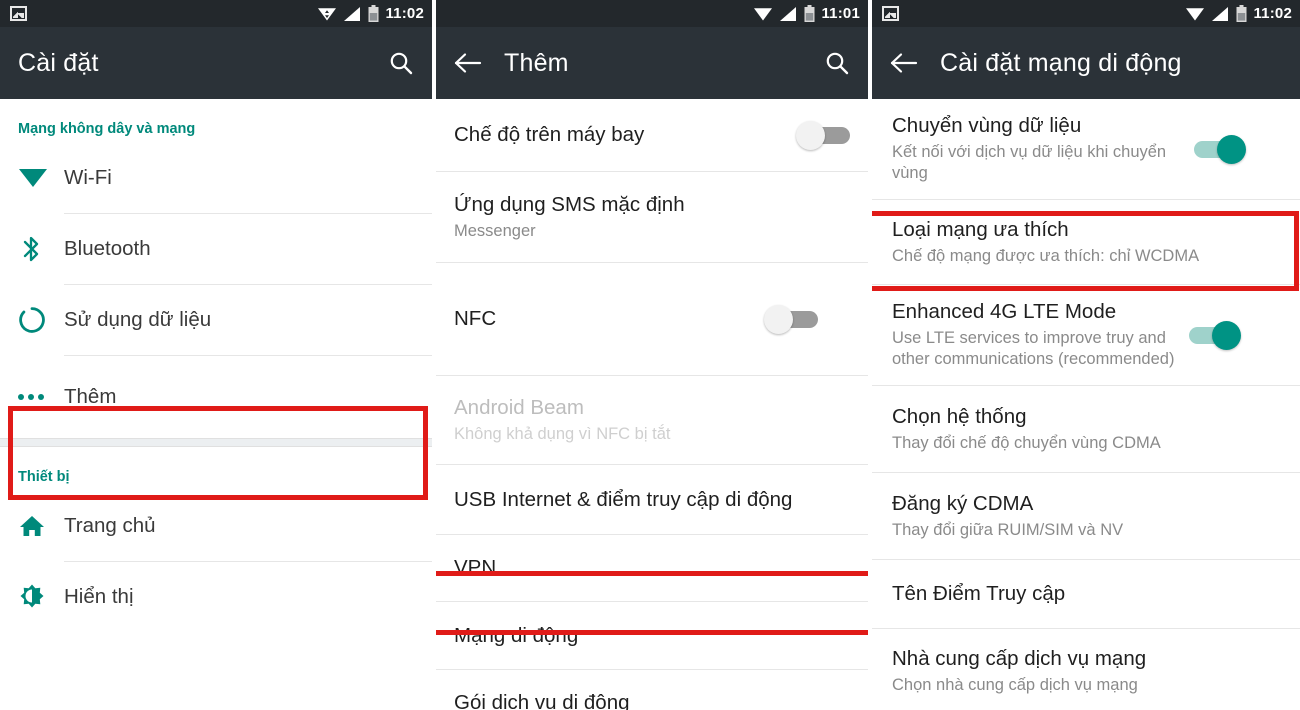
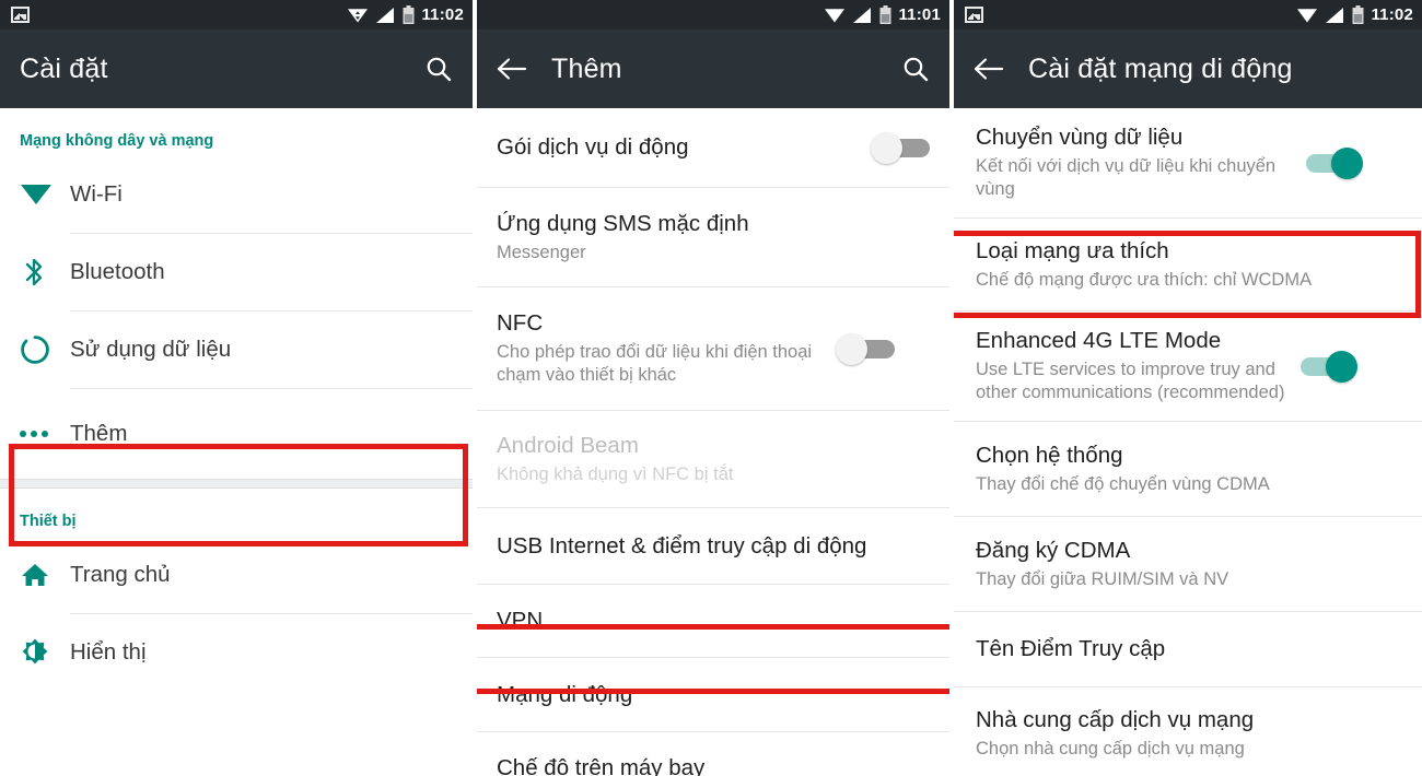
  11:02
  Cài đặt
  Mạng không dây và mạng
  Wi-Fi
  Bluetooth
  Sử dụng dữ liệu
  Thêm
  Thiết bị
  Trang chủ
  Hiển thị
  11:01
  Thêm
- Chế độ trên máy bay
+ Gói dịch vụ di động
  Ứng dụng SMS mặc định
  Messenger
  NFC
+ Cho phép trao đổi dữ liệu khi điện thoại chạm vào thiết bị khác
  Android Beam
  Không khả dụng vì NFC bị tắt
  USB Internet & điểm truy cập di động
  VPN
  Mạng di động
- Gói dịch vụ di động
+ Chế độ trên máy bay
  11:02
  Cài đặt mạng di động
  Chuyển vùng dữ liệu
  Kết nối với dịch vụ dữ liệu khi chuyển vùng
  Loại mạng ưa thích
  Chế độ mạng được ưa thích: chỉ WCDMA
  Enhanced 4G LTE Mode
  Use LTE services to improve truy and other communications (recommended)
  Chọn hệ thống
  Thay đổi chế độ chuyển vùng CDMA
  Đăng ký CDMA
  Thay đổi giữa RUIM/SIM và NV
  Tên Điểm Truy cập
  Nhà cung cấp dịch vụ mạng
  Chọn nhà cung cấp dịch vụ mạng
